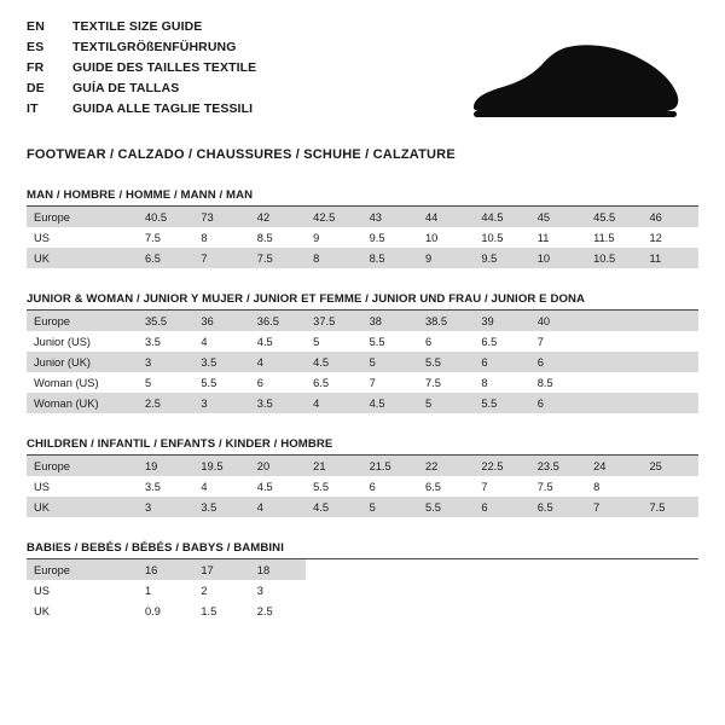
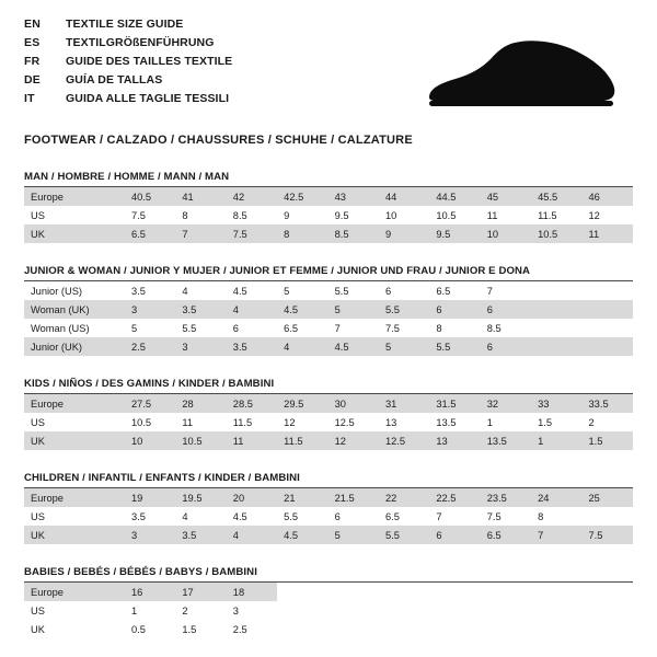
  EN
  TEXTILE SIZE GUIDE
  ES
  TEXTILGRÖßENFÜHRUNG
  FR
  GUIDE DES TAILLES TEXTILE
  DE
  GUÍA DE TALLAS
  IT
  GUIDA ALLE TAGLIE TESSILI
  FOOTWEAR / CALZADO / CHAUSSURES / SCHUHE / CALZATURE
  MAN / HOMBRE / HOMME / MANN / MAN
- Europe	40.5	73	42	42.5	43	44	44.5	45	45.5	46
+ Europe	40.5	41	42	42.5	43	44	44.5	45	45.5	46
  US	7.5	8	8.5	9	9.5	10	10.5	11	11.5	12
  UK	6.5	7	7.5	8	8.5	9	9.5	10	10.5	11
  JUNIOR & WOMAN / JUNIOR Y MUJER / JUNIOR ET FEMME / JUNIOR UND FRAU / JUNIOR E DONA
- Europe	35.5	36	36.5	37.5	38	38.5	39	40
  Junior (US)	3.5	4	4.5	5	5.5	6	6.5	7
- Junior (UK)	3	3.5	4	4.5	5	5.5	6	6
+ Woman (UK)	3	3.5	4	4.5	5	5.5	6	6
  Woman (US)	5	5.5	6	6.5	7	7.5	8	8.5
- Woman (UK)	2.5	3	3.5	4	4.5	5	5.5	6
+ Junior (UK)	2.5	3	3.5	4	4.5	5	5.5	6
+ KIDS / NIÑOS / DES GAMINS / KINDER / BAMBINI
+ Europe	27.5	28	28.5	29.5	30	31	31.5	32	33	33.5
+ US	10.5	11	11.5	12	12.5	13	13.5	1	1.5	2
+ UK	10	10.5	11	11.5	12	12.5	13	13.5	1	1.5
- CHILDREN / INFANTIL / ENFANTS / KINDER / HOMBRE
+ CHILDREN / INFANTIL / ENFANTS / KINDER / BAMBINI
  Europe	19	19.5	20	21	21.5	22	22.5	23.5	24	25
  US	3.5	4	4.5	5.5	6	6.5	7	7.5	8
  UK	3	3.5	4	4.5	5	5.5	6	6.5	7	7.5
  BABIES / BEBÉS / BÉBÉS / BABYS / BAMBINI
  Europe	16	17	18
  US	1	2	3
- UK	0.9	1.5	2.5
+ UK	0.5	1.5	2.5
